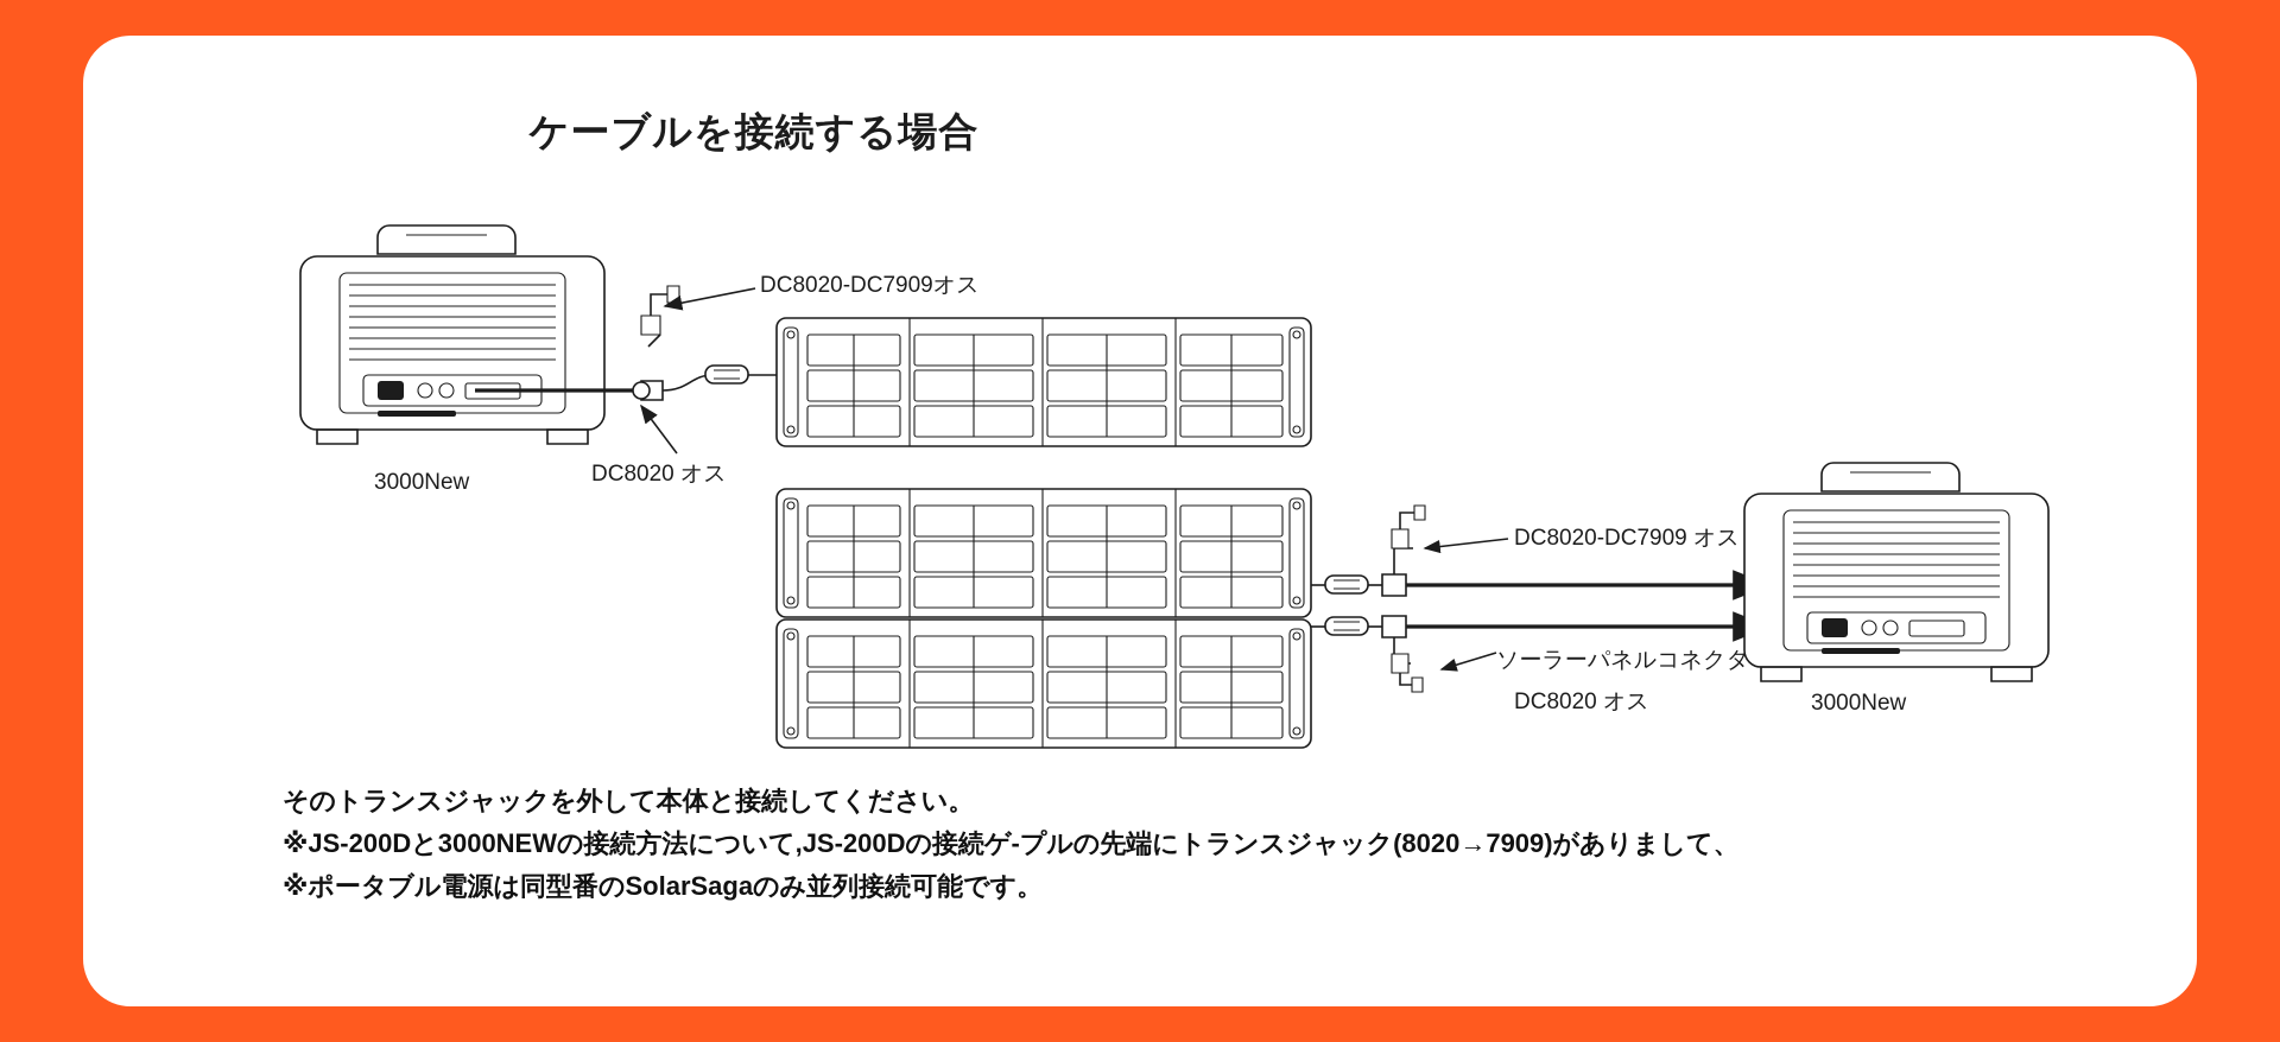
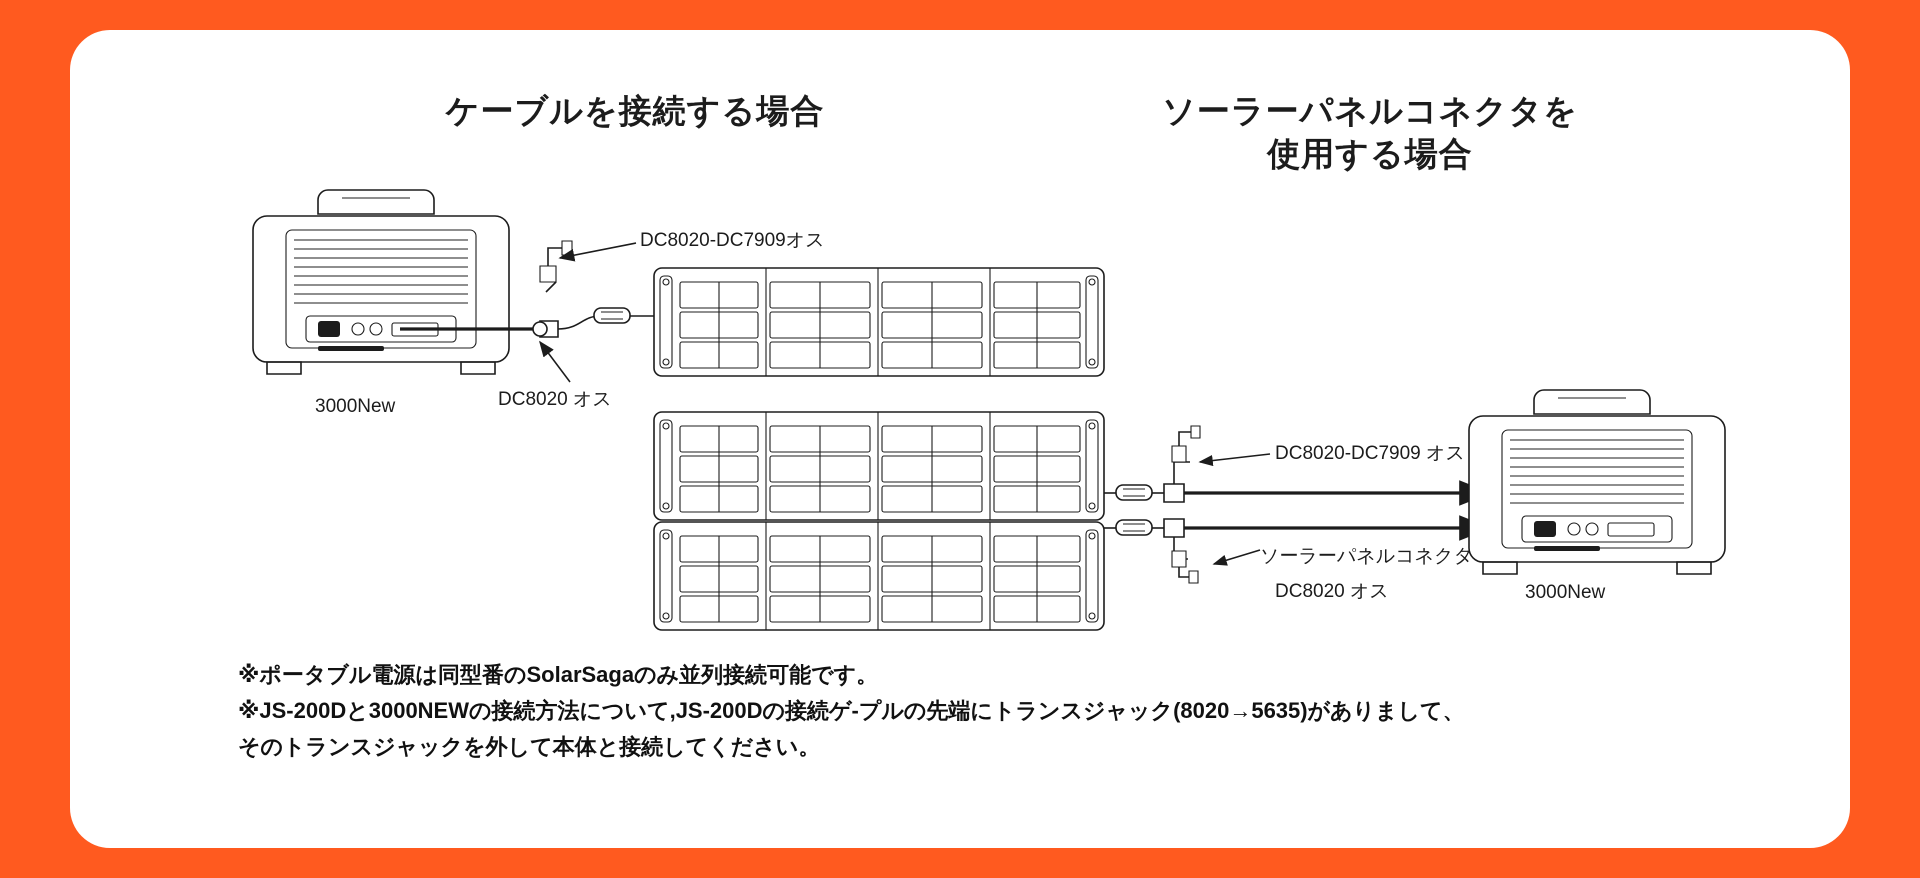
  ケーブルを接続する場合
+ ソーラーパネルコネクタを
+ 使用する場合
  3000New
  DC8020-DC7909オス
  DC8020 オス
  DC8020-DC7909 オス
  ソーラーパネルコネクタ
  DC8020 オス
  3000New
- そのトランスジャックを外して本体と接続してください。
+ ※ポータブル電源は同型番のSolarSagaのみ並列接続可能です。
- ※JS-200Dと3000NEWの接続方法について,JS-200Dの接続ゲ-プルの先端にトランスジャック(8020→7909)がありまして、
+ ※JS-200Dと3000NEWの接続方法について,JS-200Dの接続ゲ-プルの先端にトランスジャック(8020→5635)がありまして、
- ※ポータブル電源は同型番のSolarSagaのみ並列接続可能です。
+ そのトランスジャックを外して本体と接続してください。
